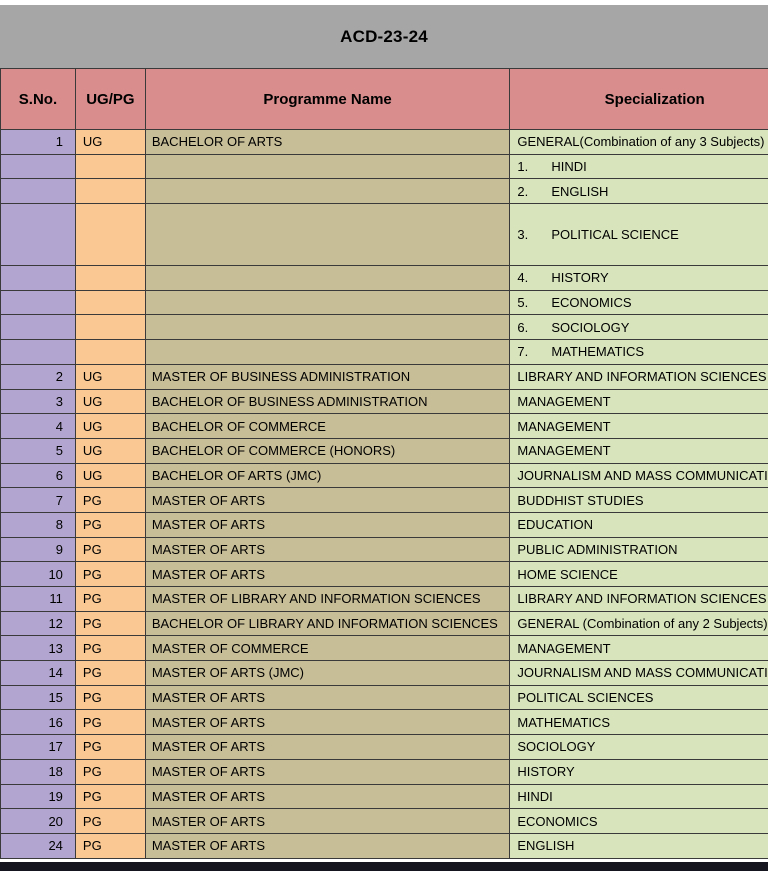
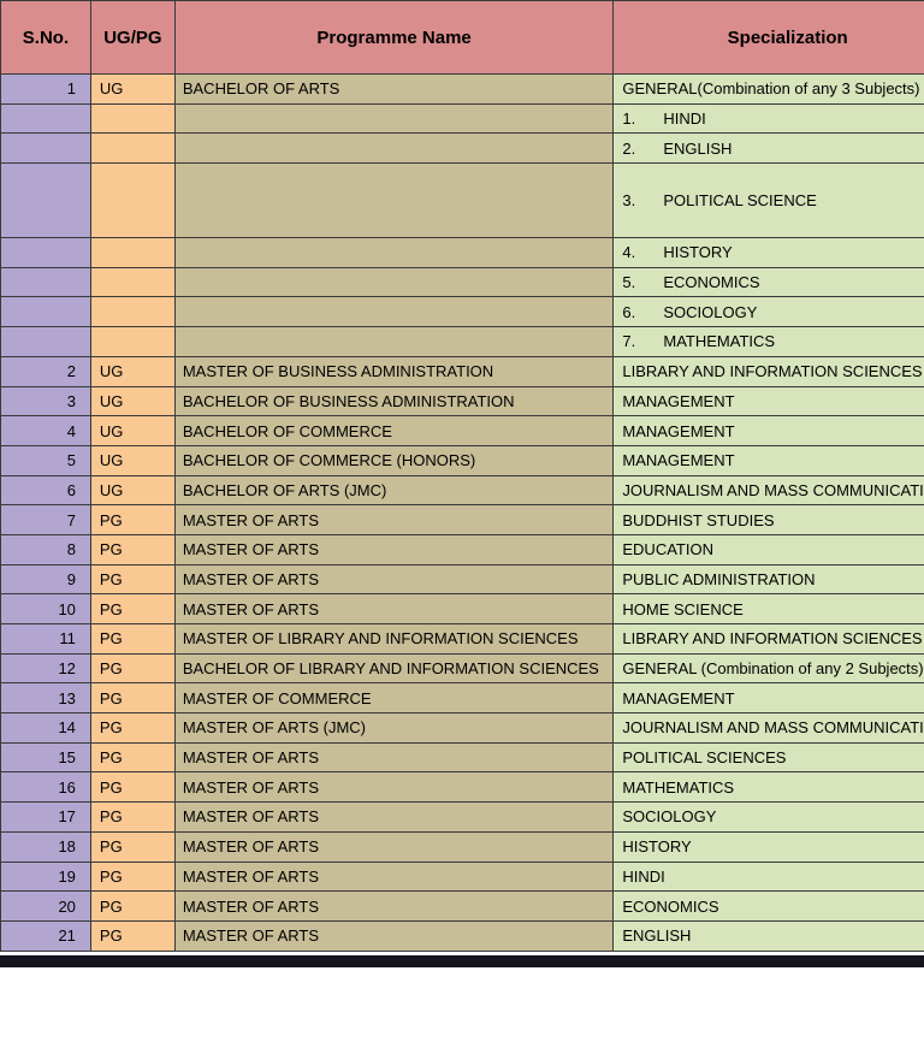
- ACD-23-24
  S.No.
  UG/PG
  Programme Name
  Specialization
  1
  UG
  BACHELOR OF ARTS
  GENERAL(Combination of any 3 Subjects)
  1.
  HINDI
  2.
  ENGLISH
  3.
  POLITICAL SCIENCE
  4.
  HISTORY
  5.
  ECONOMICS
  6.
  SOCIOLOGY
  7.
  MATHEMATICS
  2
  UG
  MASTER OF BUSINESS ADMINISTRATION
  LIBRARY AND INFORMATION SCIENCES
  3
  UG
  BACHELOR OF BUSINESS ADMINISTRATION
  MANAGEMENT
  4
  UG
  BACHELOR OF COMMERCE
  MANAGEMENT
  5
  UG
  BACHELOR OF COMMERCE (HONORS)
  MANAGEMENT
  6
  UG
  BACHELOR OF ARTS (JMC)
  JOURNALISM AND MASS COMMUNICATI
  7
  PG
  MASTER OF ARTS
  BUDDHIST STUDIES
  8
  PG
  MASTER OF ARTS
  EDUCATION
  9
  PG
  MASTER OF ARTS
  PUBLIC ADMINISTRATION
  10
  PG
  MASTER OF ARTS
  HOME SCIENCE
  11
  PG
  MASTER OF LIBRARY AND INFORMATION SCIENCES
  LIBRARY AND INFORMATION SCIENCES
  12
  PG
  BACHELOR OF LIBRARY AND INFORMATION SCIENCES
  GENERAL (Combination of any 2 Subjects)
  13
  PG
  MASTER OF COMMERCE
  MANAGEMENT
  14
  PG
  MASTER OF ARTS (JMC)
  JOURNALISM AND MASS COMMUNICATI
  15
  PG
  MASTER OF ARTS
  POLITICAL SCIENCES
  16
  PG
  MASTER OF ARTS
  MATHEMATICS
  17
  PG
  MASTER OF ARTS
  SOCIOLOGY
  18
  PG
  MASTER OF ARTS
  HISTORY
  19
  PG
  MASTER OF ARTS
  HINDI
  20
  PG
  MASTER OF ARTS
  ECONOMICS
- 24
+ 21
  PG
  MASTER OF ARTS
  ENGLISH
